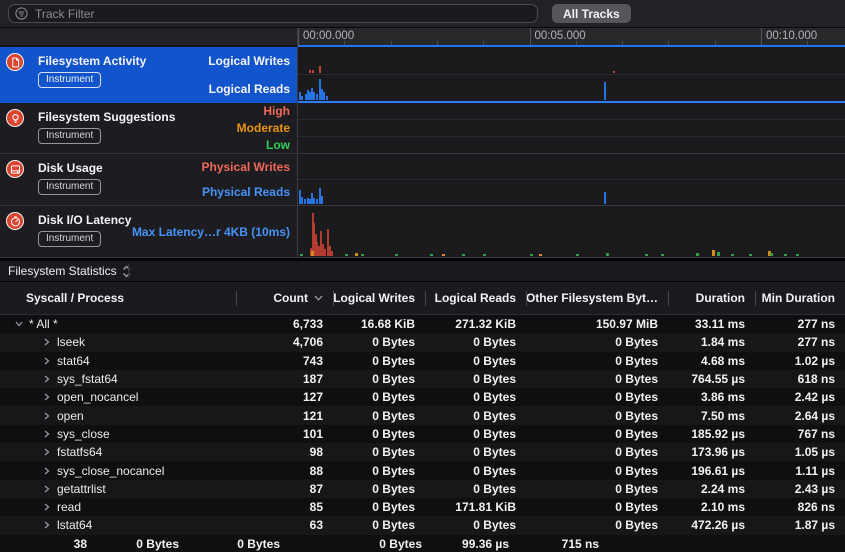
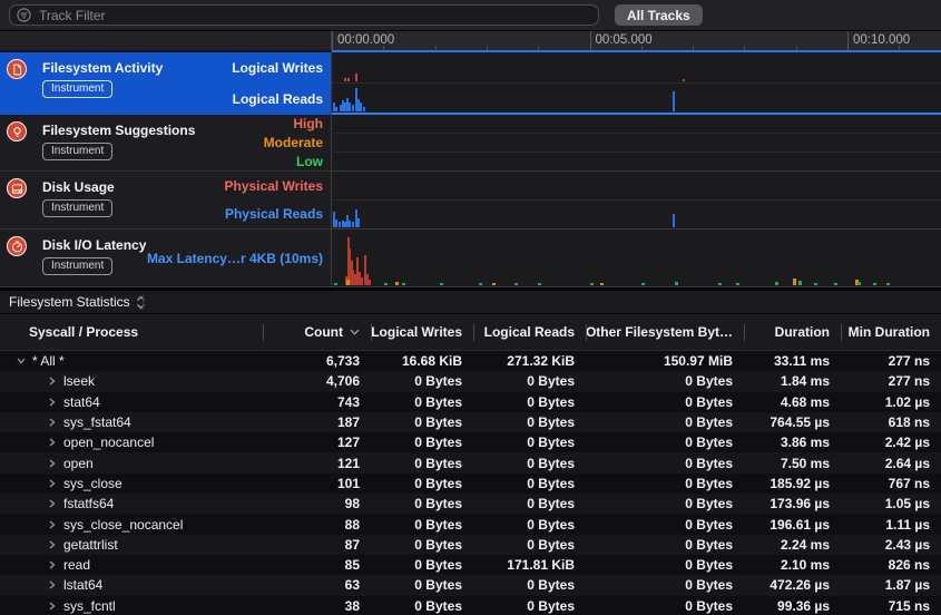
  Track Filter
  All Tracks
  00:00.000
  00:05.000
  00:10.000
  Filesystem Activity
  Instrument
  Logical Writes
  Logical Reads
  Filesystem Suggestions
  Instrument
  High
  Moderate
  Low
  Disk Usage
  Instrument
  Physical Writes
  Physical Reads
  Disk I/O Latency
  Instrument
  Max Latency…r 4KB (10ms)
  Filesystem Statistics
  Syscall / Process
  Count
  Logical Writes
  Logical Reads
  Other Filesystem Byt…
  Duration
  Min Duration
  * All *
  6,733
  16.68 KiB
  271.32 KiB
  150.97 MiB
  33.11 ms
  277 ns
  lseek
  4,706
  0 Bytes
  0 Bytes
  0 Bytes
  1.84 ms
  277 ns
  stat64
  743
  0 Bytes
  0 Bytes
  0 Bytes
  4.68 ms
  1.02 µs
  sys_fstat64
  187
  0 Bytes
  0 Bytes
  0 Bytes
  764.55 µs
  618 ns
  open_nocancel
  127
  0 Bytes
  0 Bytes
  0 Bytes
  3.86 ms
  2.42 µs
  open
  121
  0 Bytes
  0 Bytes
  0 Bytes
  7.50 ms
  2.64 µs
  sys_close
  101
  0 Bytes
  0 Bytes
  0 Bytes
  185.92 µs
  767 ns
  fstatfs64
  98
  0 Bytes
  0 Bytes
  0 Bytes
  173.96 µs
  1.05 µs
  sys_close_nocancel
  88
  0 Bytes
  0 Bytes
  0 Bytes
  196.61 µs
  1.11 µs
  getattrlist
  87
  0 Bytes
  0 Bytes
  0 Bytes
  2.24 ms
  2.43 µs
  read
  85
  0 Bytes
  171.81 KiB
  0 Bytes
  2.10 ms
  826 ns
  lstat64
  63
  0 Bytes
  0 Bytes
  0 Bytes
  472.26 µs
  1.87 µs
+ sys_fcntl
  38
  0 Bytes
  0 Bytes
  0 Bytes
  99.36 µs
  715 ns
